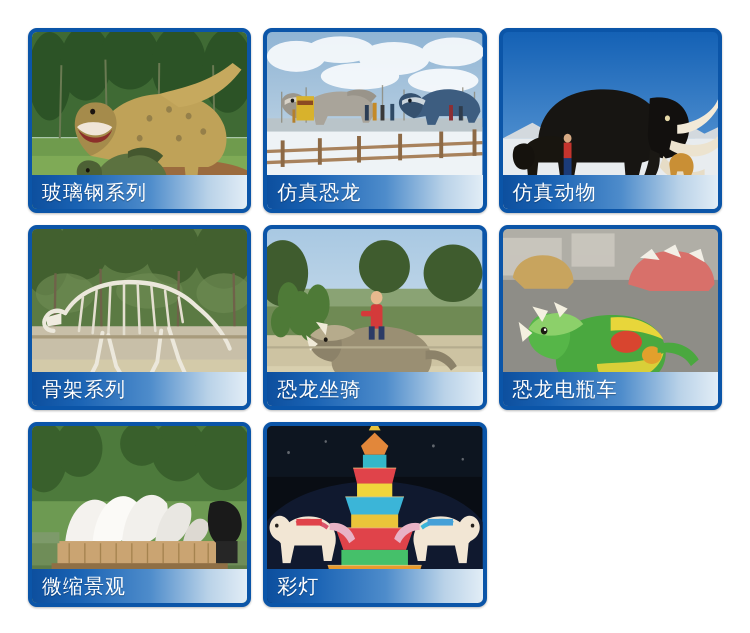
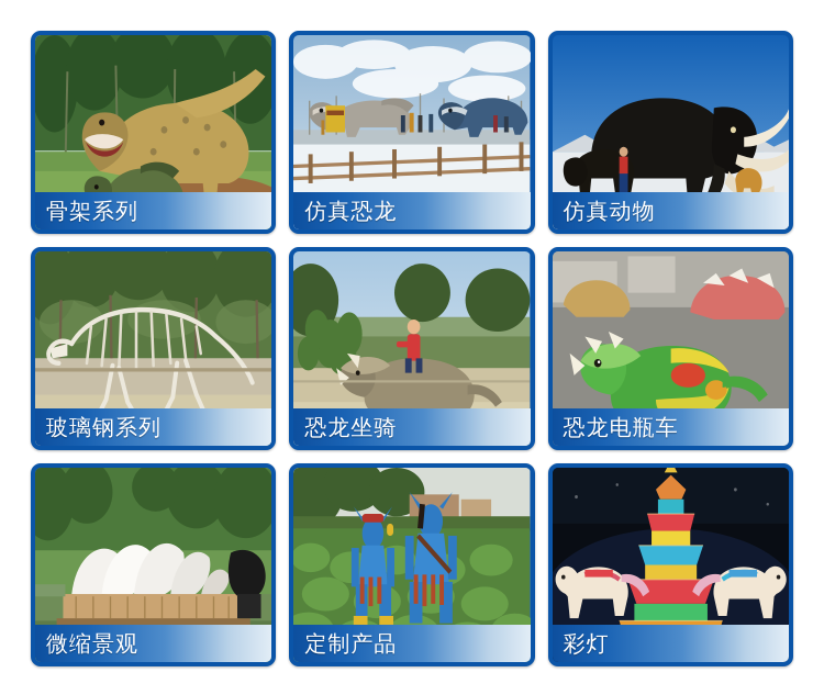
- 玻璃钢系列
+ 骨架系列
  仿真恐龙
  仿真动物
- 骨架系列
+ 玻璃钢系列
  恐龙坐骑
  恐龙电瓶车
  微缩景观
+ 定制产品
  彩灯
